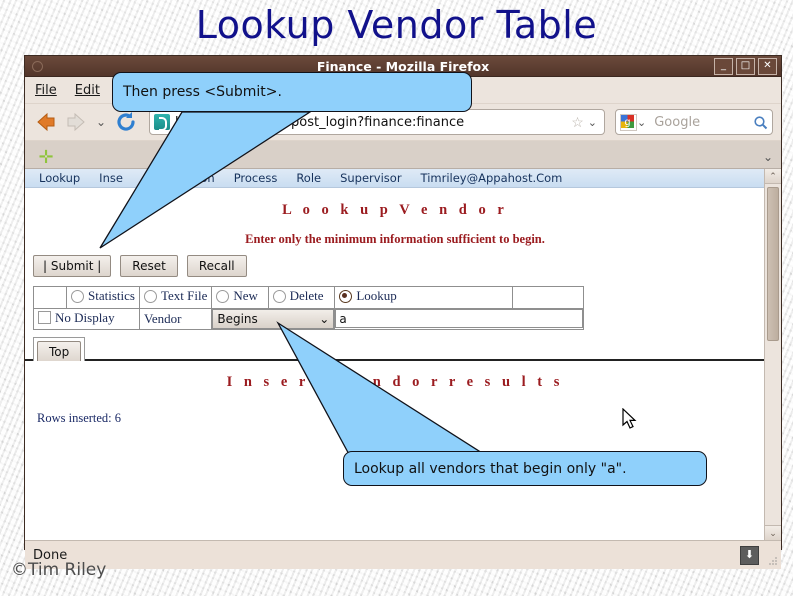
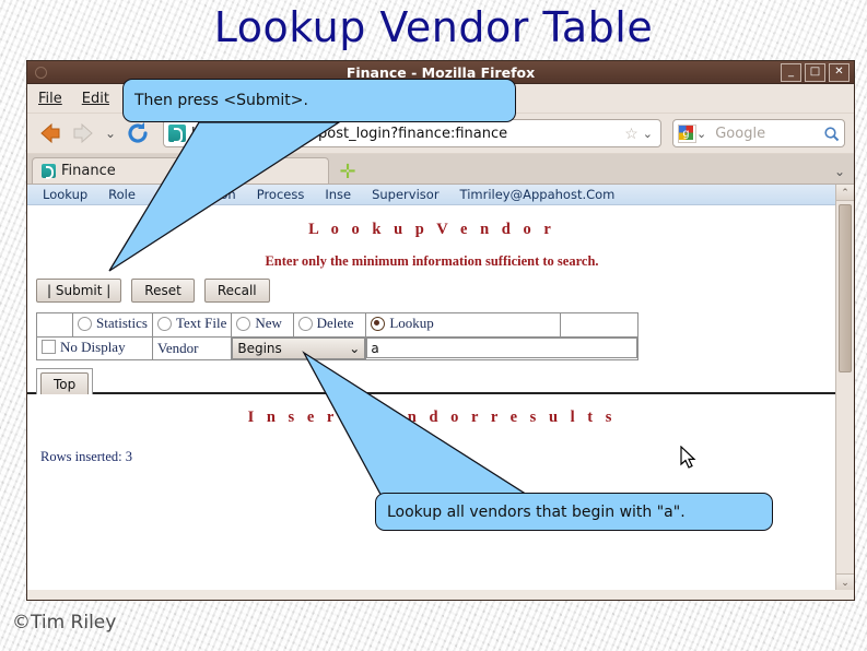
  Lookup Vendor Table
  Finance - Mozilla Firefox
  _
  □
  ✕
  File
  Edit
  ⌄
  ☆
  ⌄
  g
  ⌄
  Google
+ Finance
  ✛
  ⌄
  Lookup
- Inse
+ Role
  Process
- Role
+ Inse
  Supervisor
  Timriley@Appahost.Com
  L o o k u p V e n d o r
- Enter only the minimum information sufficient to begin.
+ Enter only the minimum information sufficient to search.
  | Submit |
  Reset
  Recall
  	Statistics	Text File	New	Delete	Lookup
  No Display	Vendor	Begins ⌄	a
  Top
  I n s e r n d o r r e s u l t s
- Rows inserted: 6
+ Rows inserted: 3
  ⌃
  ⌄
- Done
- ⬇
  Then press <Submit>.
- Lookup all vendors that begin only "a".
+ Lookup all vendors that begin with "a".
  ©Tim Riley
